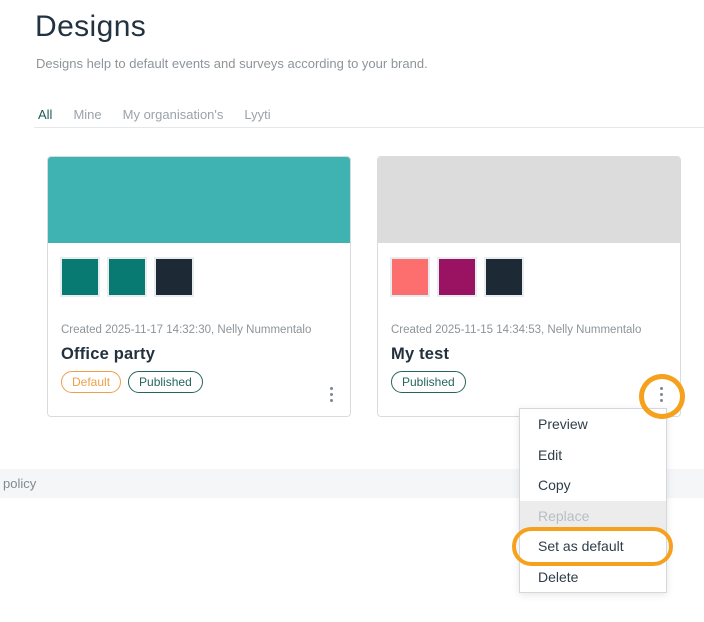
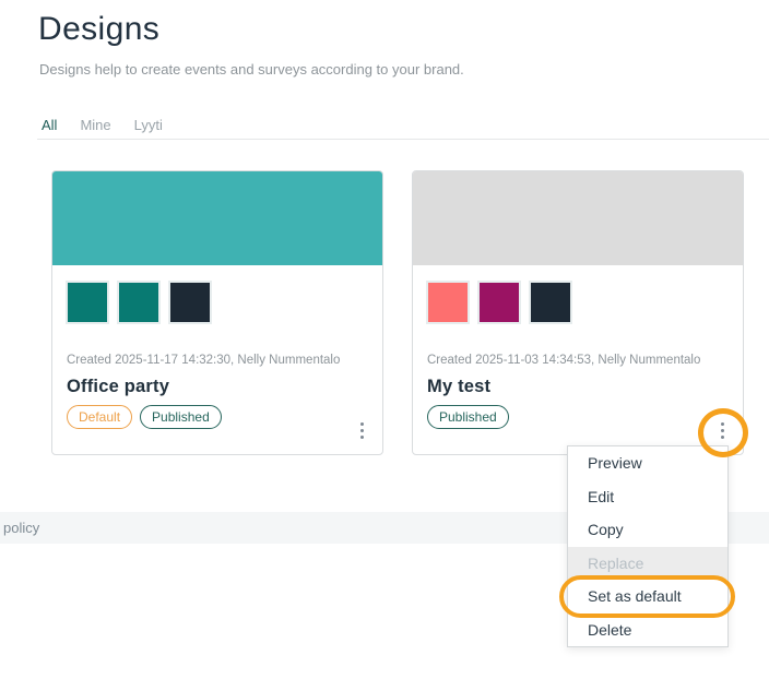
  Designs
- Designs help to default events and surveys according to your brand.
+ Designs help to create events and surveys according to your brand.
  All
  Mine
- My organisation's
  Lyyti
  Created 2025-11-17 14:32:30, Nelly Nummentalo
  Office party
  Default
  Published
- Created 2025-11-15 14:34:53, Nelly Nummentalo
+ Created 2025-11-03 14:34:53, Nelly Nummentalo
  My test
  Published
  policy
  Preview
  Edit
  Copy
  Replace
  Set as default
  Delete
